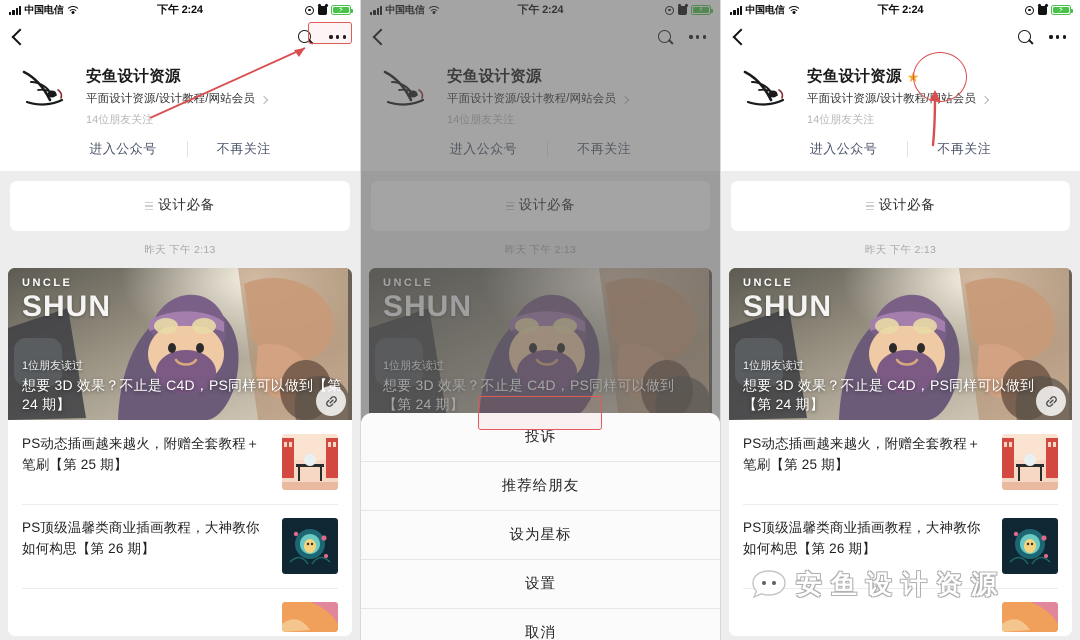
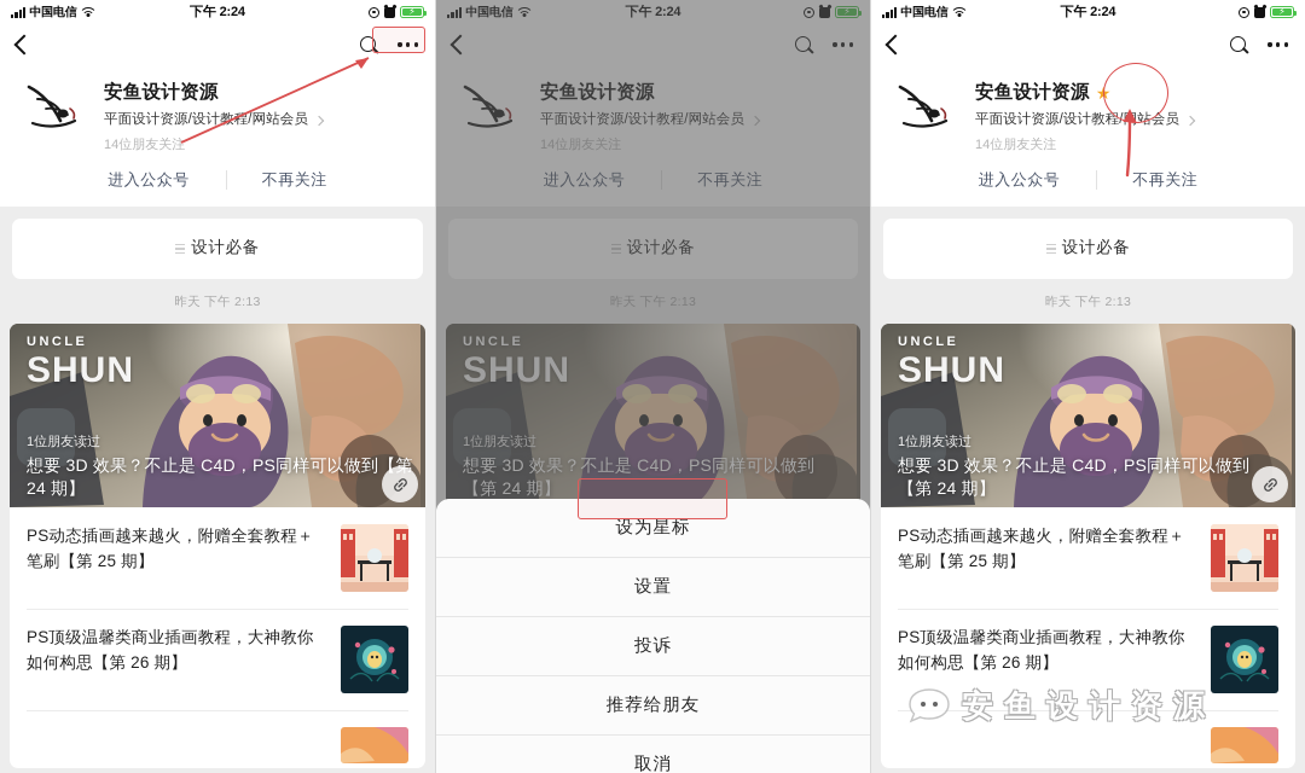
  中国电信
  下午 2:24
  ⚡
  安鱼设计资源
  平面设计资源/设计教程/网站会员
  14位朋友关注
  进入公众号
  不再关注
  设计必备
  昨天 下午 2:13
  UNCLE
  SHUN
  1位朋友读过
  想要 3D 效果？不止是 C4D，PS同样可以做到【第 24 期】
  PS动态插画越来越火，附赠全套教程＋笔刷【第 25 期】
  PS顶级温馨类商业插画教程，大神教你如何构思【第 26 期】
  中国电信
  下午 2:24
  ⚡
  安鱼设计资源
  平面设计资源/设计教程/网站会员
  14位朋友关注
  进入公众号
  不再关注
  设计必备
  昨天 下午 2:13
  UNCLE
  SHUN
  1位朋友读过
  想要 3D 效果？不止是 C4D，PS同样可以做到【第 24 期】
- 投诉
+ 设为星标
- 推荐给朋友
+ 设置
- 设为星标
+ 投诉
- 设置
+ 推荐给朋友
  取消
  中国电信
  下午 2:24
  ⚡
  安鱼设计资源
  ★
  平面设计资源/设计教程/站会员
  14位朋友关注
  进入公众号
  不再关注
  设计必备
  昨天 下午 2:13
  UNCLE
  SHUN
  1位朋友读过
  想要 3D 效果？不止是 C4D，PS同样可以做到【第 24 期】
  PS动态插画越来越火，附赠全套教程＋笔刷【第 25 期】
  PS顶级温馨类商业插画教程，大神教你如何构思【第 26 期】
  安鱼设计资源
